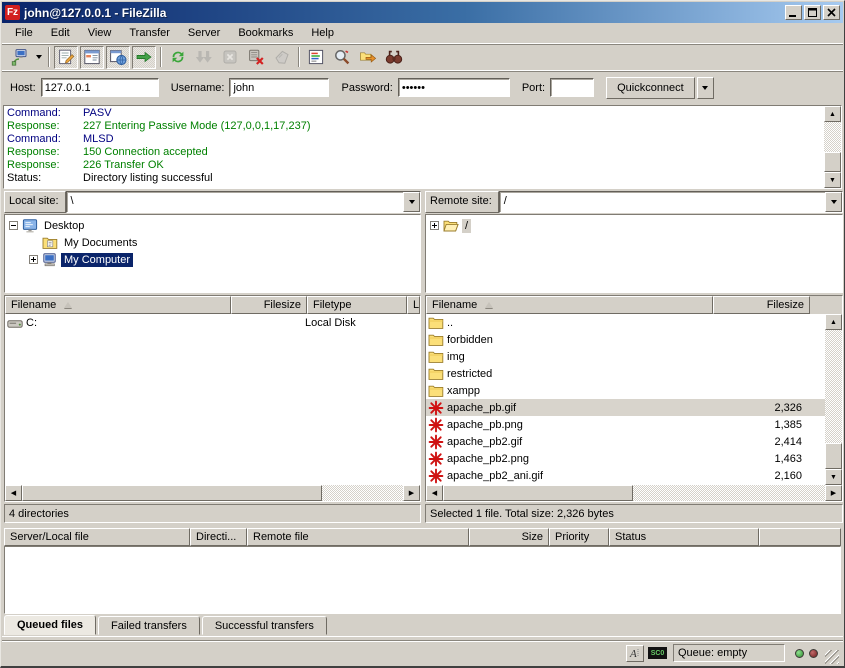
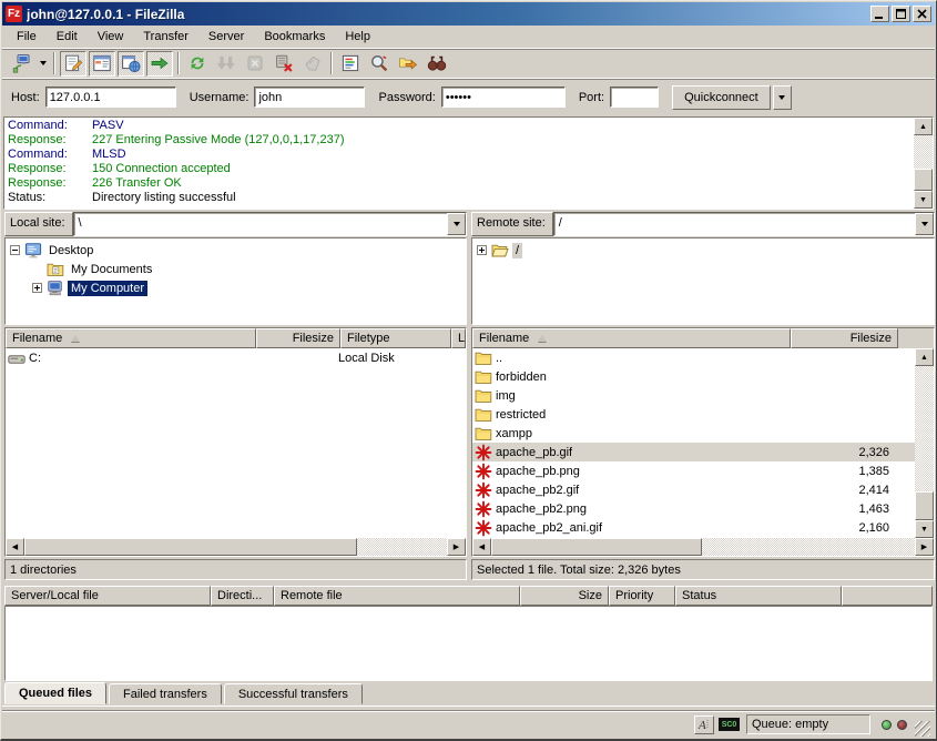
  Fz
  john@127.0.0.1 - FileZilla
  File
  Edit
  View
  Transfer
  Server
  Bookmarks
  Help
  Host:
  127.0.0.1
  Username:
  john
  Password:
  ••••••
  Port:
  Quickconnect
  Command: PASV
  Response: 227 Entering Passive Mode (127,0,0,1,17,237)
  Command: MLSD
  Response: 150 Connection accepted
  Response: 226 Transfer OK
  Status: Directory listing successful
  Local site:
  \
  Desktop
  My Documents
  My Computer
  Filename
  Filesize
  Filetype
  L
  C:
  Local Disk
- 4 directories
+ 1 directories
  Remote site:
  /
  /
  Filename
  Filesize
  ..
  forbidden
  img
  restricted
  xampp
  apache_pb.gif
  2,326
  apache_pb.png
  1,385
  apache_pb2.gif
  2,414
  apache_pb2.png
  1,463
  apache_pb2_ani.gif
  2,160
  Selected 1 file. Total size: 2,326 bytes
  Server/Local file
  Directi...
  Remote file
  Size
  Priority
  Status
  Queued files
  Failed transfers
  Successful transfers
  A
  Queue: empty
